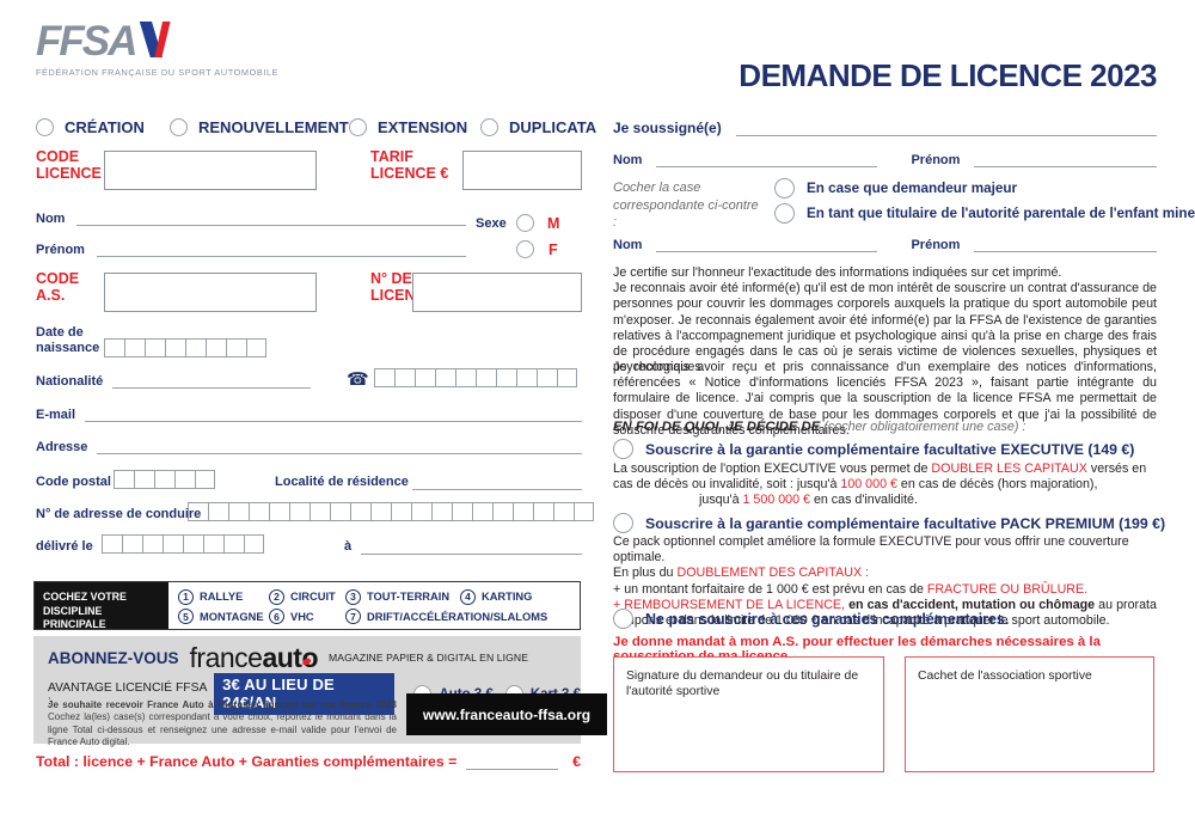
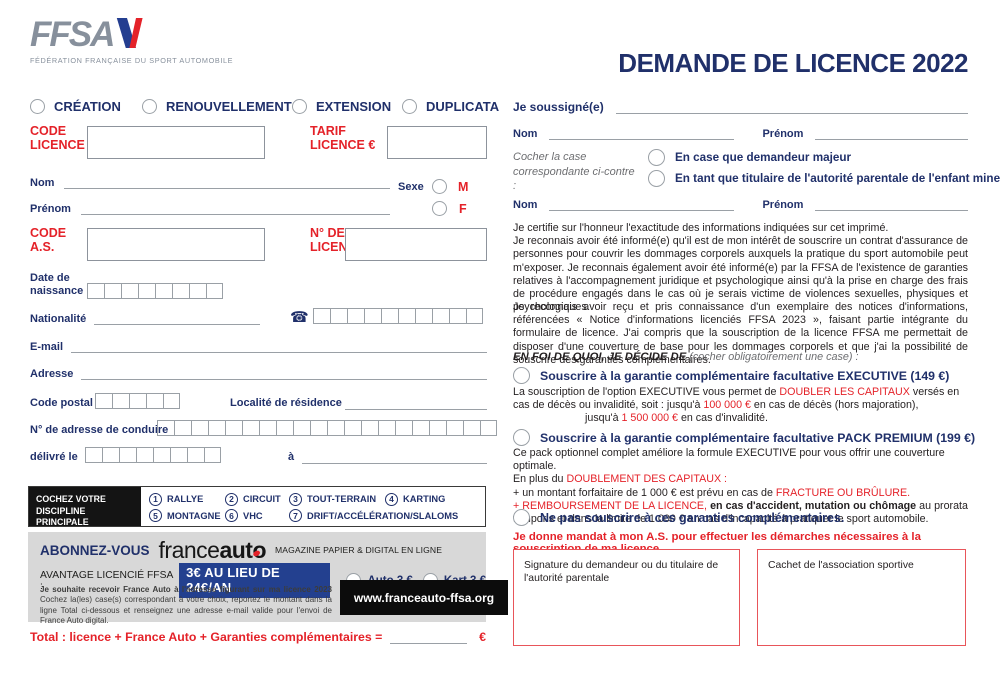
  FFSA
  FÉDÉRATION FRANÇAISE DU SPORT AUTOMOBILE
- DEMANDE DE LICENCE 2023
+ DEMANDE DE LICENCE 2022
  CRÉATION
  RENOUVELLEMENT
  EXTENSION
  DUPLICATA
  CODE
  LICENCE
  TARIF
  LICENCE €
  Nom
  Prénom
  Sexe
  M
  F
  CODE
  A.S.
  N° DE
  LICEN
  Date de
  naissance
  Nationalité
  ☎
  E-mail
  Adresse
  Code postal
  Localité de résidence
  N° de adresse de conduire
  délivré le
  à
  COCHEZ VOTRE
  DISCIPLINE PRINCIPALE
  1
  RALLYE
  2
  CIRCUIT
  3
  TOUT-TERRAIN
  4
  KARTING
  5
  MONTAGNE
  6
  VHC
  7
  DRIFT/ACCÉLÉRATION/SLALOMS
  ABONNEZ-VOUS
  franceaut
  MAGAZINE PAPIER & DIGITAL EN LIGNE
  AVANTAGE LICENCIÉ FFSA :
  3€ AU LIEU DE 24€/AN
  Je souhaite recevoir France Auto à l'adresse figurant sur ma licence 2023 Cochez la(les) case(s) correspondant à votre choix, reportez le montant dans la ligne Total ci-dessous et renseignez une adresse e-mail valide pour l'envoi de France Auto digital.
  www.franceauto-ffsa.org
  Total : licence + France Auto + Garanties complémentaires =
  €
  Je soussigné(e)
  Nom
  Prénom
  Cocher la case correspondante ci-contre :
  En case que demandeur majeur
  En tant que titulaire de l'autorité parentale de l'enfant mine
  Nom
  Prénom
  Je certifie sur l'honneur l'exactitude des informations indiquées sur cet imprimé.
  Je reconnais avoir été informé(e) qu'il est de mon intérêt de souscrire un contrat d'assurance de personnes pour couvrir les dommages corporels auxquels la pratique du sport automobile peut m'exposer. Je reconnais également avoir été informé(e) par la FFSA de l'existence de garanties relatives à l'accompagnement juridique et psychologique ainsi qu'à la prise en charge des frais de procédure engagés dans le cas où je serais victime de violences sexuelles, physiques et psychologiques.
  Je reconnais avoir reçu et pris connaissance d'un exemplaire des notices d'informations, référencées « Notice d'informations licenciés FFSA 2023 », faisant partie intégrante du formulaire de licence. J'ai compris que la souscription de la licence FFSA me permettait de disposer d'une couverture de base pour les dommages corporels et que j'ai la possibilité de souscrire des garanties complémentaires.
  EN FOI DE QUOI, JE DÉCIDE DE (cocher obligatoirement une case) :
  Souscrire à la garantie complémentaire facultative EXECUTIVE (149 €)
  La souscription de l'option EXECUTIVE vous permet de DOUBLER LES CAPITAUX versés en cas de décès ou invalidité, soit : jusqu'à 100 000 € en cas de décès (hors majoration),
  jusqu'à 1 500 000 € en cas d'invalidité.
  Souscrire à la garantie complémentaire facultative PACK PREMIUM (199 €)
  Ce pack optionnel complet améliore la formule EXECUTIVE pour vous offrir une couverture optimale.
  En plus du DOUBLEMENT DES CAPITAUX :
  + un montant forfaitaire de 1 000 € est prévu en cas de FRACTURE OU BRÛLURE.
  + REMBOURSEMENT DE LA LICENCE, en cas d'accident, mutation ou chômage au prorata poris et dans la limite de 1 000 € en cas d'incapacité à pratiquer le sport automobile.
  Ne pas souscrire à ces garanties complémentaires.
  Je donne mandat à mon A.S. pour effectuer les démarches nécessaires à la
- Signature du demandeur ou du titulaire de l'autorité sportive
+ Signature du demandeur ou du titulaire de l'autorité parentale
  Cachet de l'association sportive
